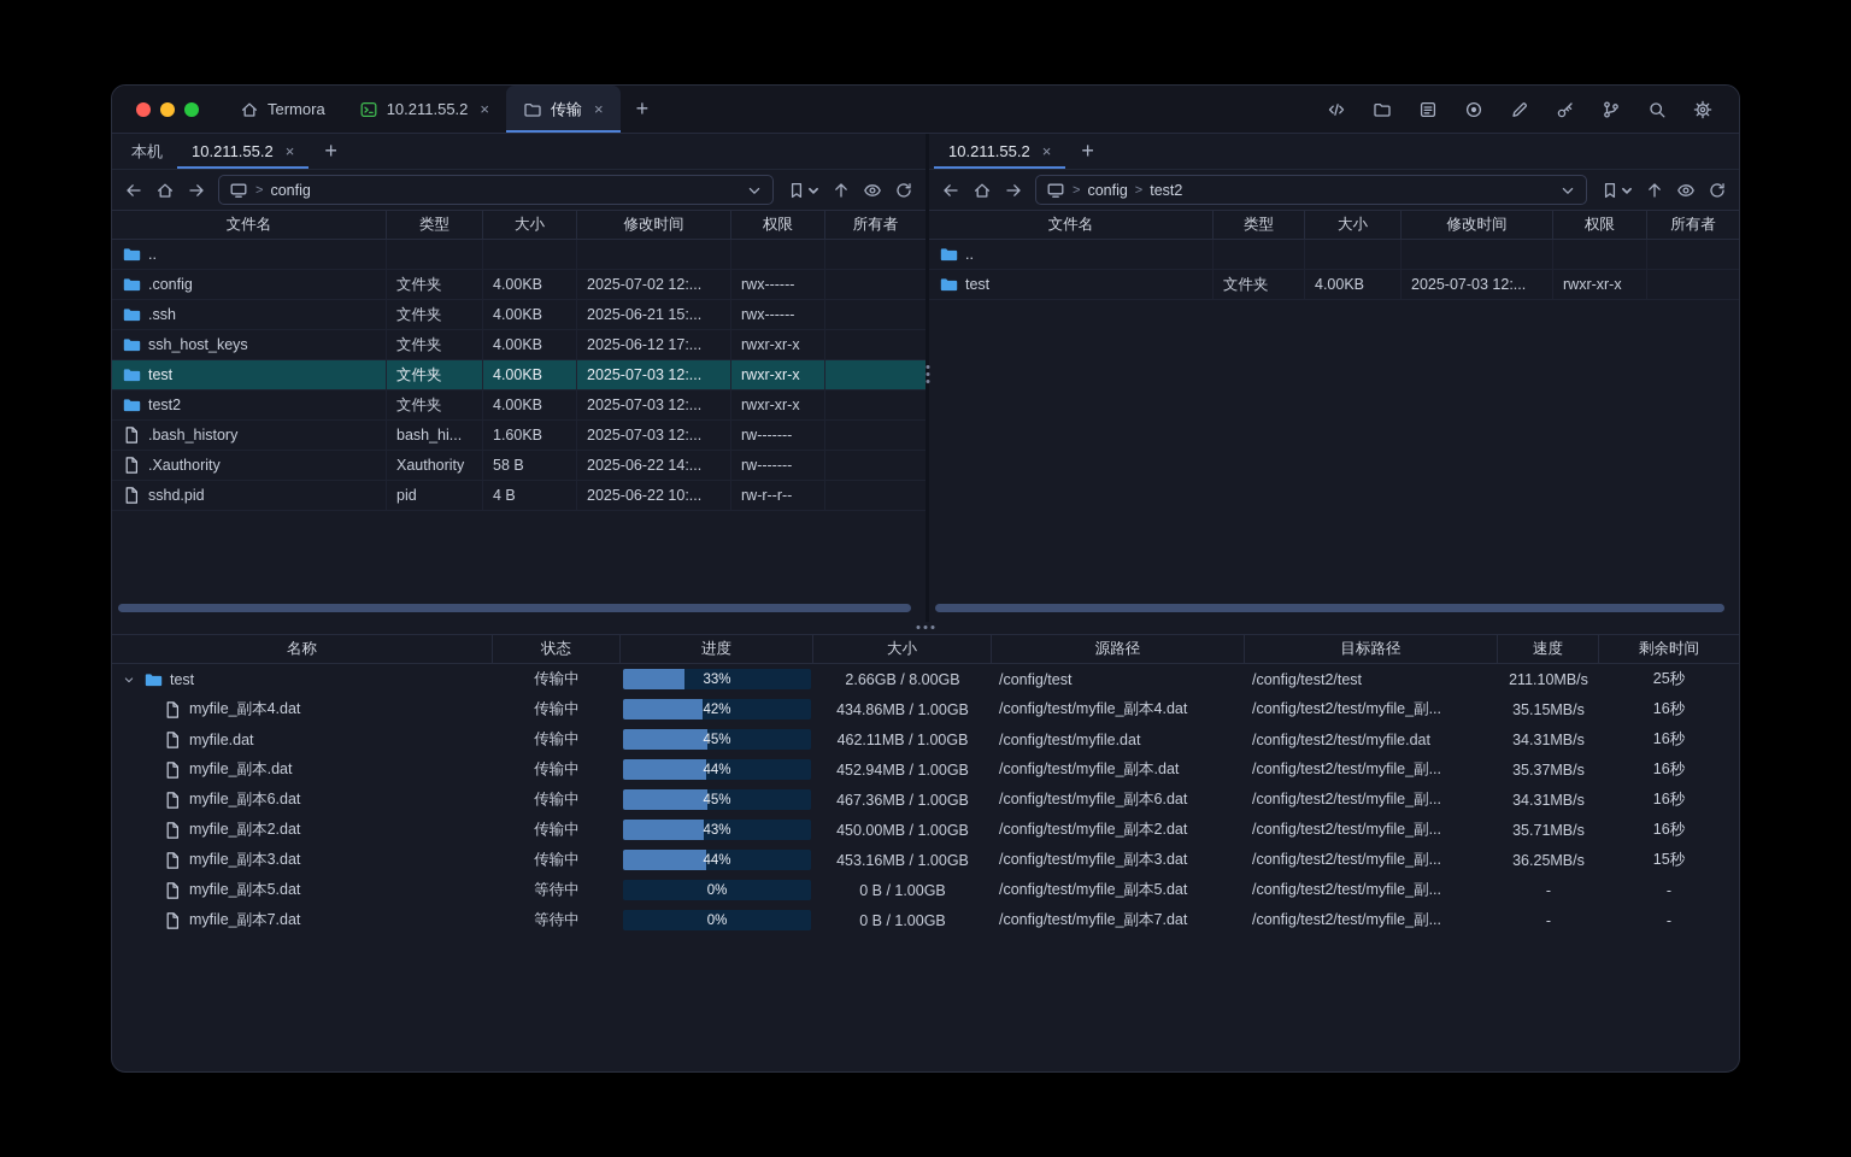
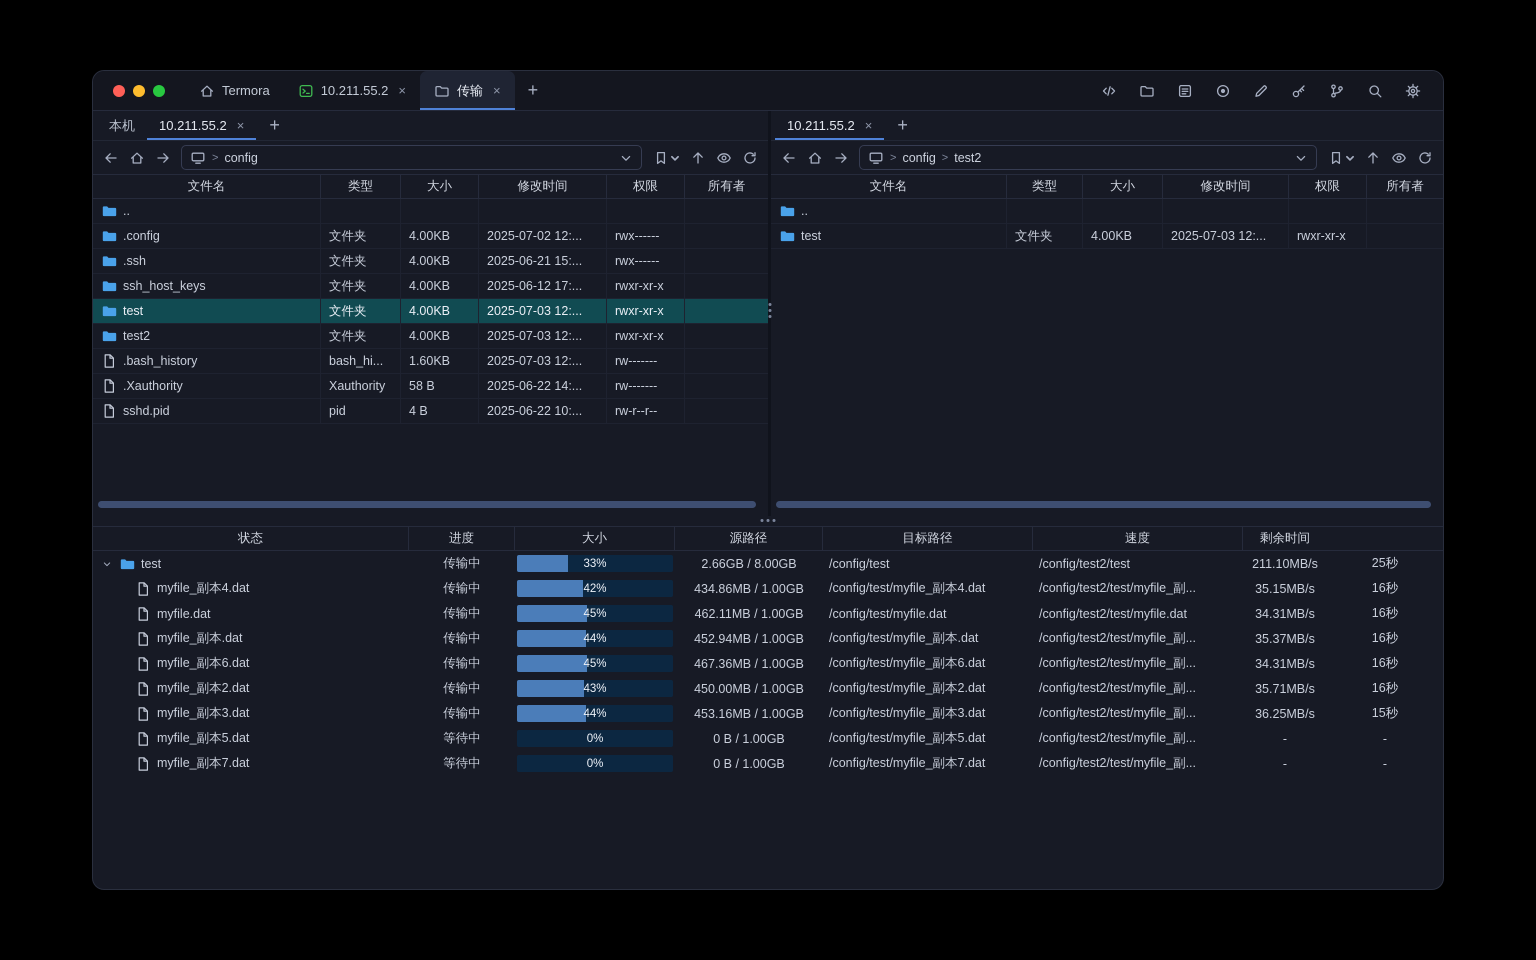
  Termora
  10.211.55.2
  ×
  传输
  ×
  +
  本机
  10.211.55.2
  ×
  +
  >
  config
  文件名
  类型
  大小
  修改时间
  权限
  所有者
  ..
  .config
  文件夹
  4.00KB
  2025-07-02 12:...
  rwx------
  .ssh
  文件夹
  4.00KB
  2025-06-21 15:...
  rwx------
  ssh_host_keys
  文件夹
  4.00KB
  2025-06-12 17:...
  rwxr-xr-x
  test
  文件夹
  4.00KB
  2025-07-03 12:...
  rwxr-xr-x
  test2
  文件夹
  4.00KB
  2025-07-03 12:...
  rwxr-xr-x
  .bash_history
  bash_hi...
  1.60KB
  2025-07-03 12:...
  rw-------
  .Xauthority
  Xauthority
  58 B
  2025-06-22 14:...
  rw-------
  sshd.pid
  pid
  4 B
  2025-06-22 10:...
  rw-r--r--
  10.211.55.2
  ×
  +
  >
  config
  >
  test2
  文件名
  类型
  大小
  修改时间
  权限
  所有者
  ..
  test
  文件夹
  4.00KB
  2025-07-03 12:...
  rwxr-xr-x
- 名称
  状态
  进度
  大小
  源路径
  目标路径
  速度
  剩余时间
  test
  传输中
  33%
  2.66GB / 8.00GB
  /config/test
  /config/test2/test
  211.10MB/s
  25秒
  myfile_副本4.dat
  传输中
  42%
  434.86MB / 1.00GB
  /config/test/myfile_副本4.dat
  /config/test2/test/myfile_副...
  35.15MB/s
  16秒
  myfile.dat
  传输中
  45%
  462.11MB / 1.00GB
  /config/test/myfile.dat
  /config/test2/test/myfile.dat
  34.31MB/s
  16秒
  myfile_副本.dat
  传输中
  44%
  452.94MB / 1.00GB
  /config/test/myfile_副本.dat
  /config/test2/test/myfile_副...
  35.37MB/s
  16秒
  myfile_副本6.dat
  传输中
  45%
  467.36MB / 1.00GB
  /config/test/myfile_副本6.dat
  /config/test2/test/myfile_副...
  34.31MB/s
  16秒
  myfile_副本2.dat
  传输中
  43%
  450.00MB / 1.00GB
  /config/test/myfile_副本2.dat
  /config/test2/test/myfile_副...
  35.71MB/s
  16秒
  myfile_副本3.dat
  传输中
  44%
  453.16MB / 1.00GB
  /config/test/myfile_副本3.dat
  /config/test2/test/myfile_副...
  36.25MB/s
  15秒
  myfile_副本5.dat
  等待中
  0%
  0 B / 1.00GB
  /config/test/myfile_副本5.dat
  /config/test2/test/myfile_副...
  -
  -
  myfile_副本7.dat
  等待中
  0%
  0 B / 1.00GB
  /config/test/myfile_副本7.dat
  /config/test2/test/myfile_副...
  -
  -
